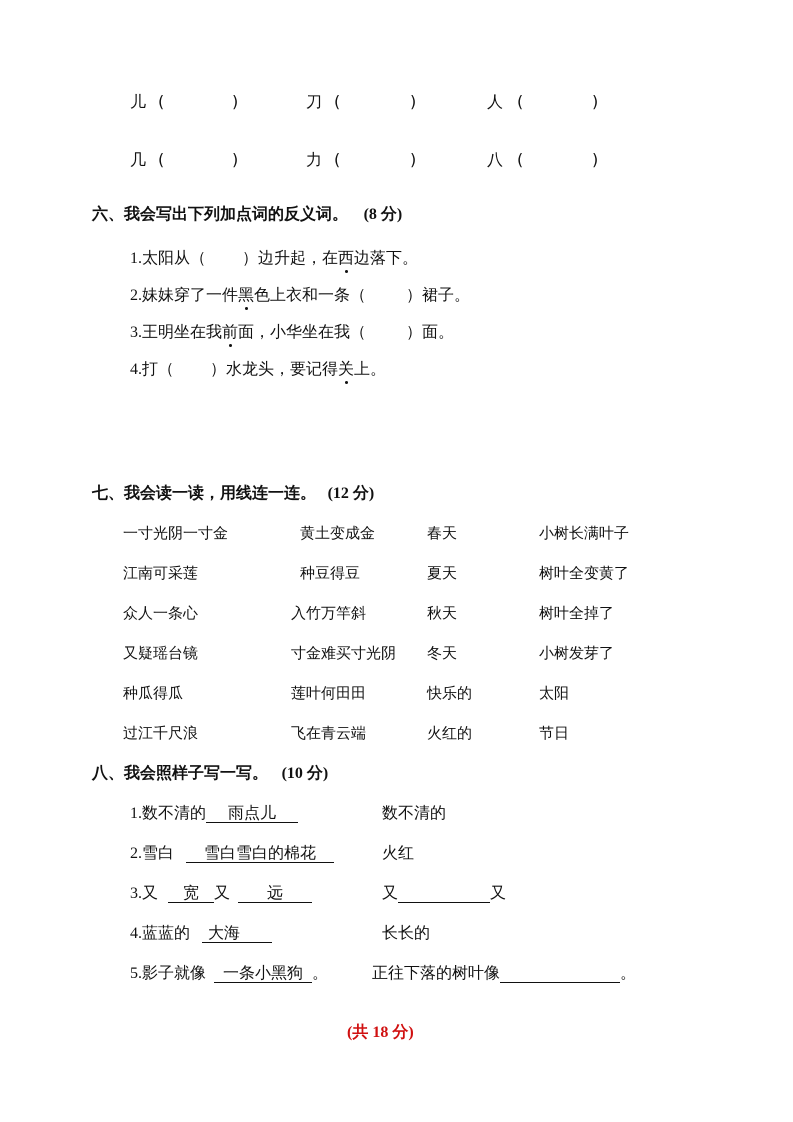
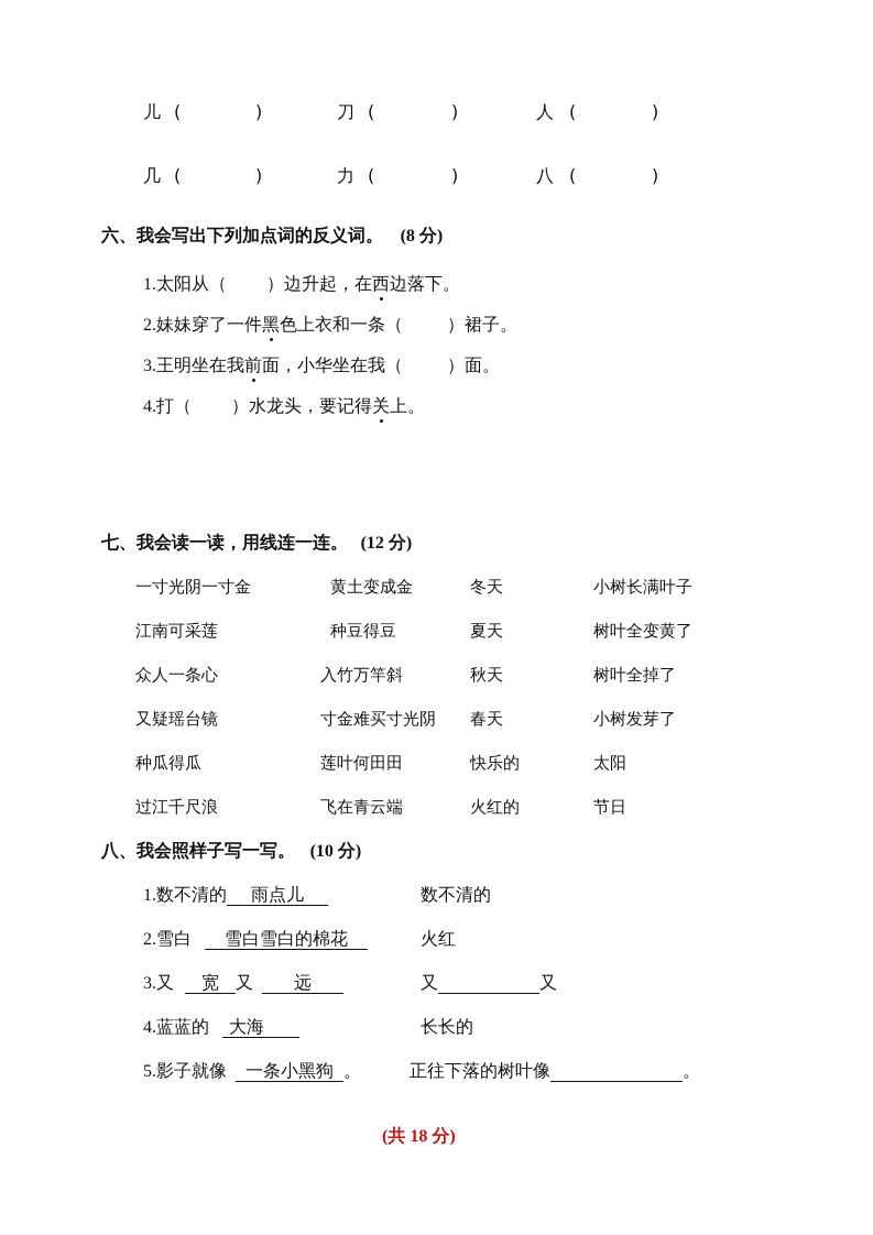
  儿
  (
  )
  刀
  (
  )
  人
  (
  )
  几
  (
  )
  力
  (
  )
  八
  (
  )
  六、我会写出下列加点词的反义词。 (8 分)
  1.太阳从（ ）边升起，在西边落下。
  2.妹妹穿了一件黑色上衣和一条（ ）裙子。
  3.王明坐在我前面，小华坐在我（ ）面。
  4.打（ ）水龙头，要记得关上。
  七、我会读一读，用线连一连。 (12 分)
  一寸光阴一寸金
  江南可采莲
  众人一条心
  又疑瑶台镜
  种瓜得瓜
  过江千尺浪
  黄土变成金
  种豆得豆
  入竹万竿斜
  寸金难买寸光阴
  莲叶何田田
  飞在青云端
- 春天
+ 冬天
  夏天
  秋天
- 冬天
+ 春天
  快乐的
  火红的
  小树长满叶子
  树叶全变黄了
  树叶全掉了
  小树发芽了
  太阳
  节日
  八、我会照样子写一写。 (10 分)
  1.数不清的 雨点儿
  数不清的
  2.雪白 雪白雪白的棉花
  火红
  3.又 宽 又 远
  又 又
  4.蓝蓝的 大海
  长长的
  5.影子就像 一条小黑狗 。
  正往下落的树叶像 。
  (共 18 分)
